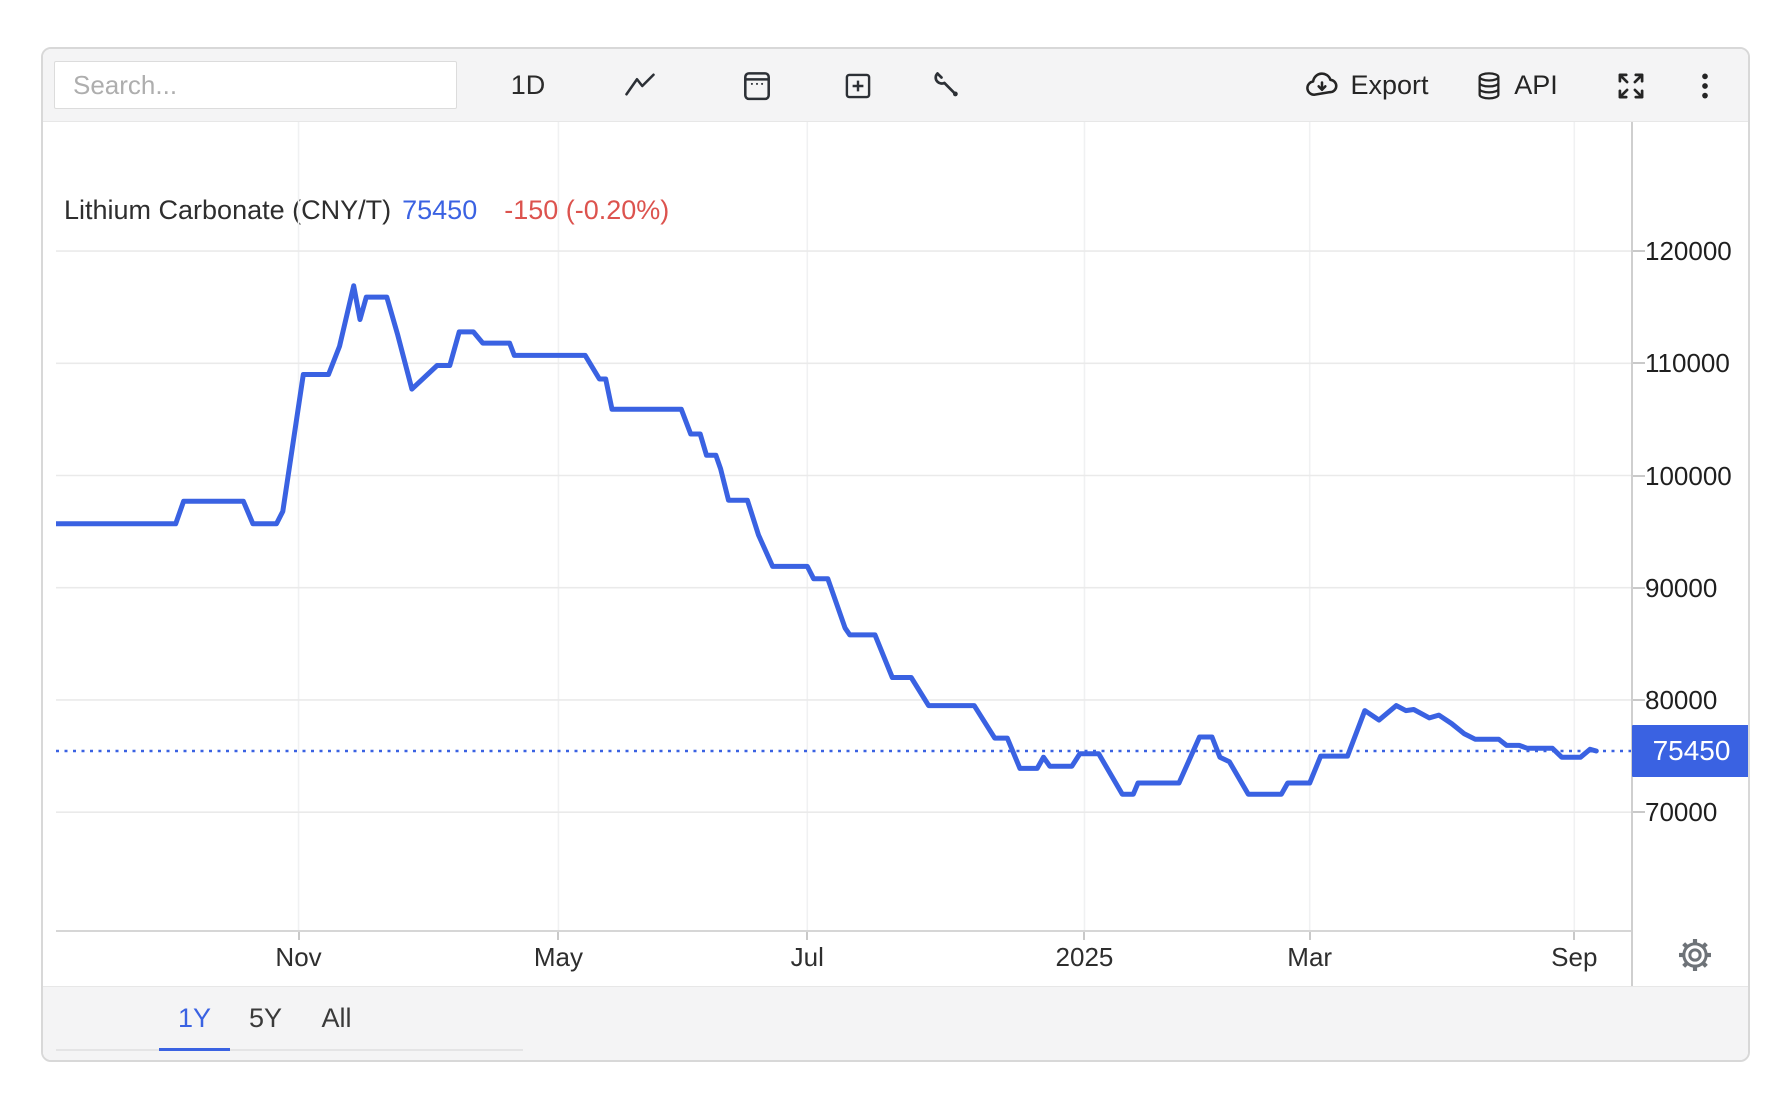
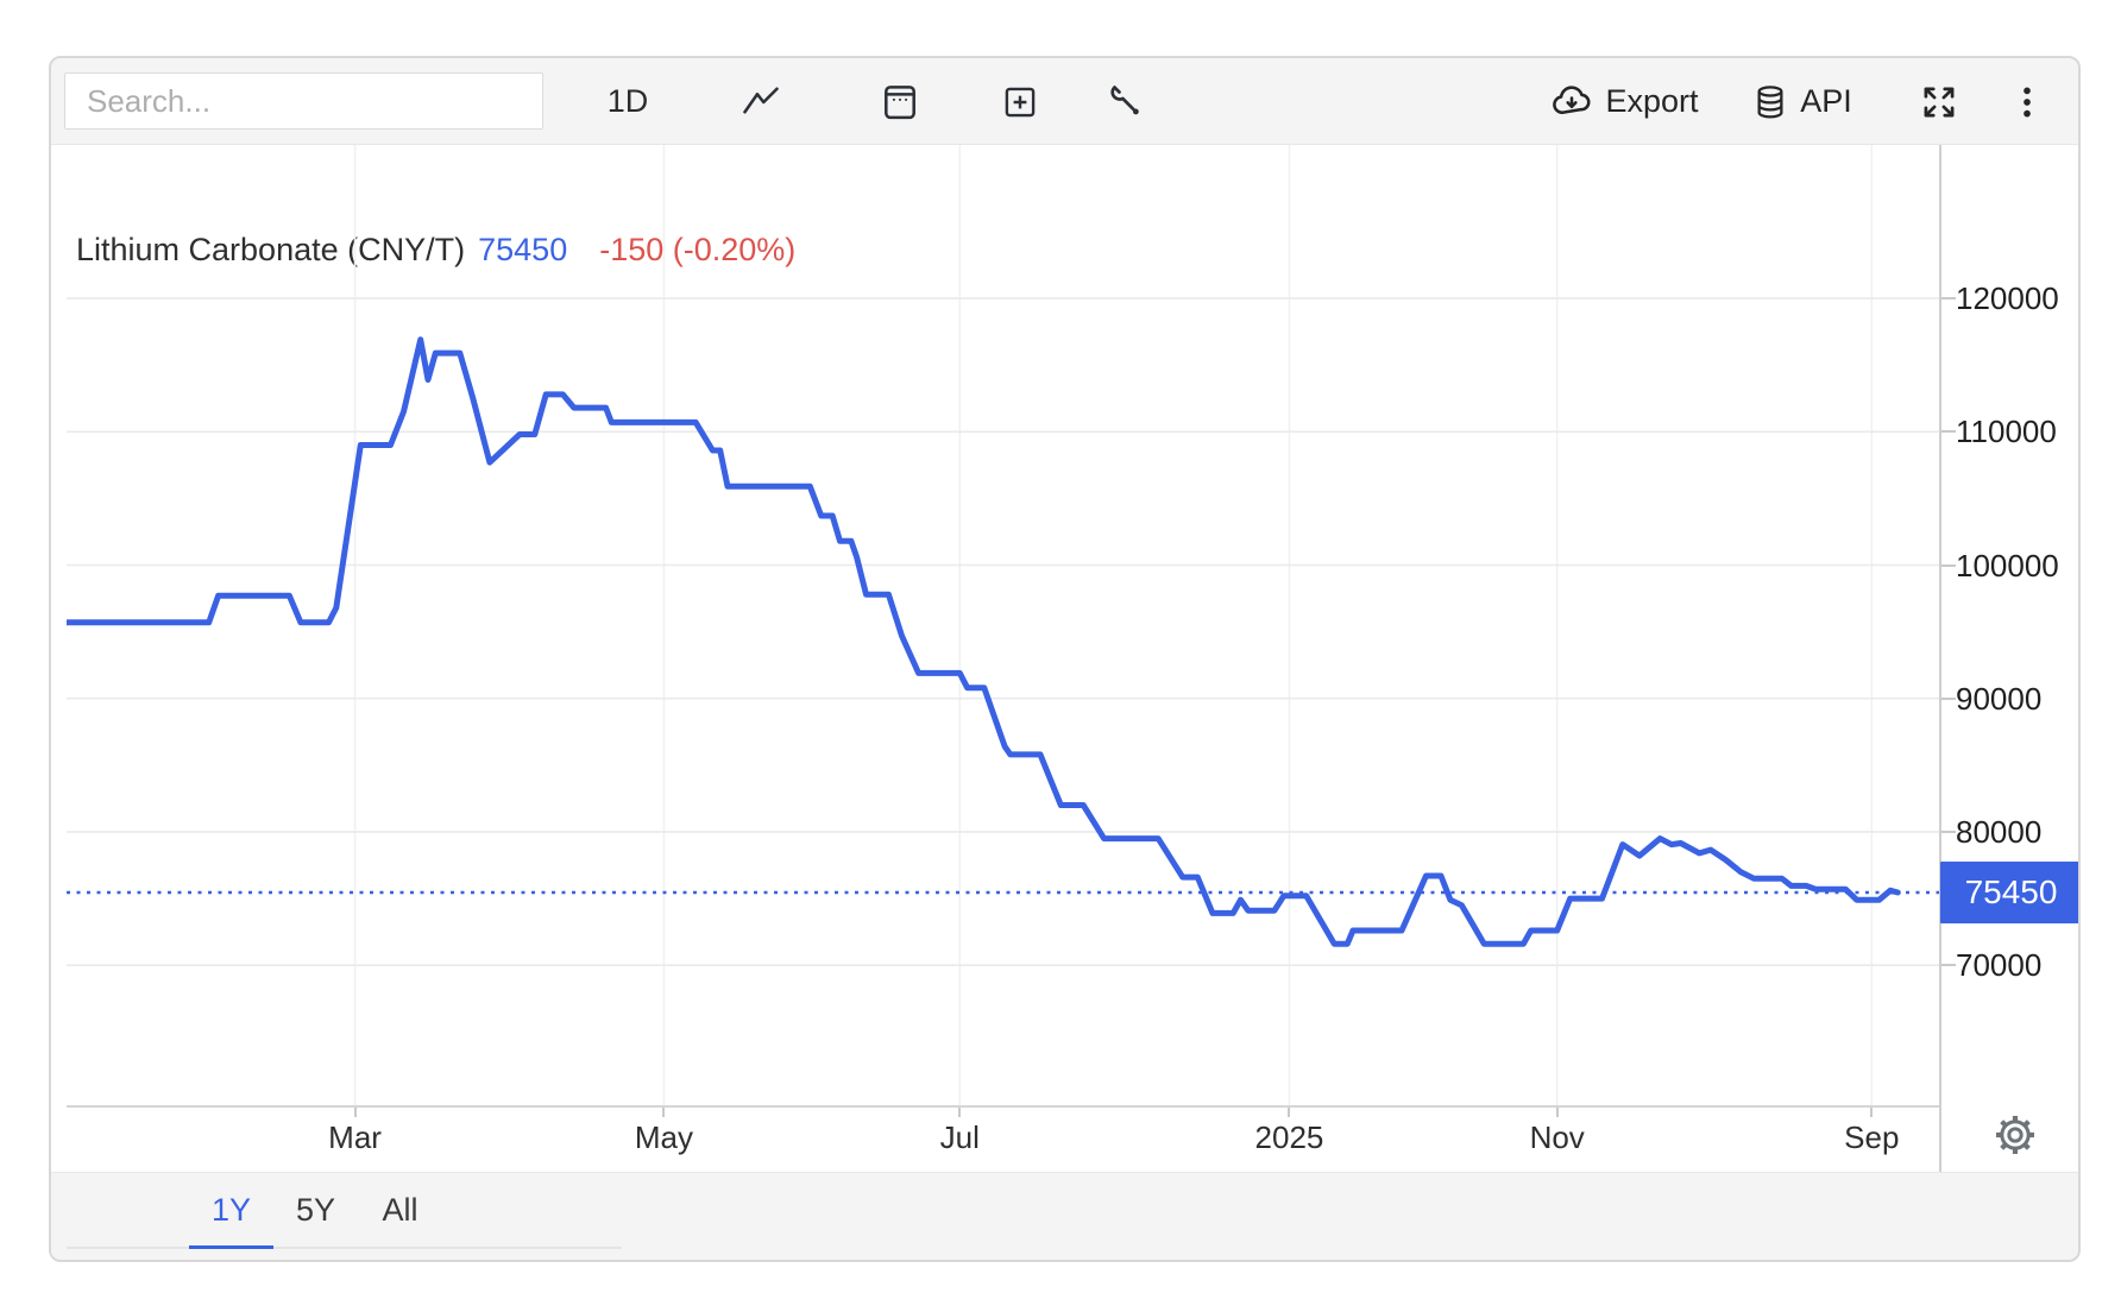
  Search...
  1D
  Export
  API
  Lithium Carbonate (CNY/T) 75450 -150 (-0.20%)
  70000
  80000
  90000
  100000
  110000
  120000
  75450
- Nov
+ Mar
  May
  Jul
  2025
- Mar
+ Nov
  Sep
  1Y
  5Y
  All
